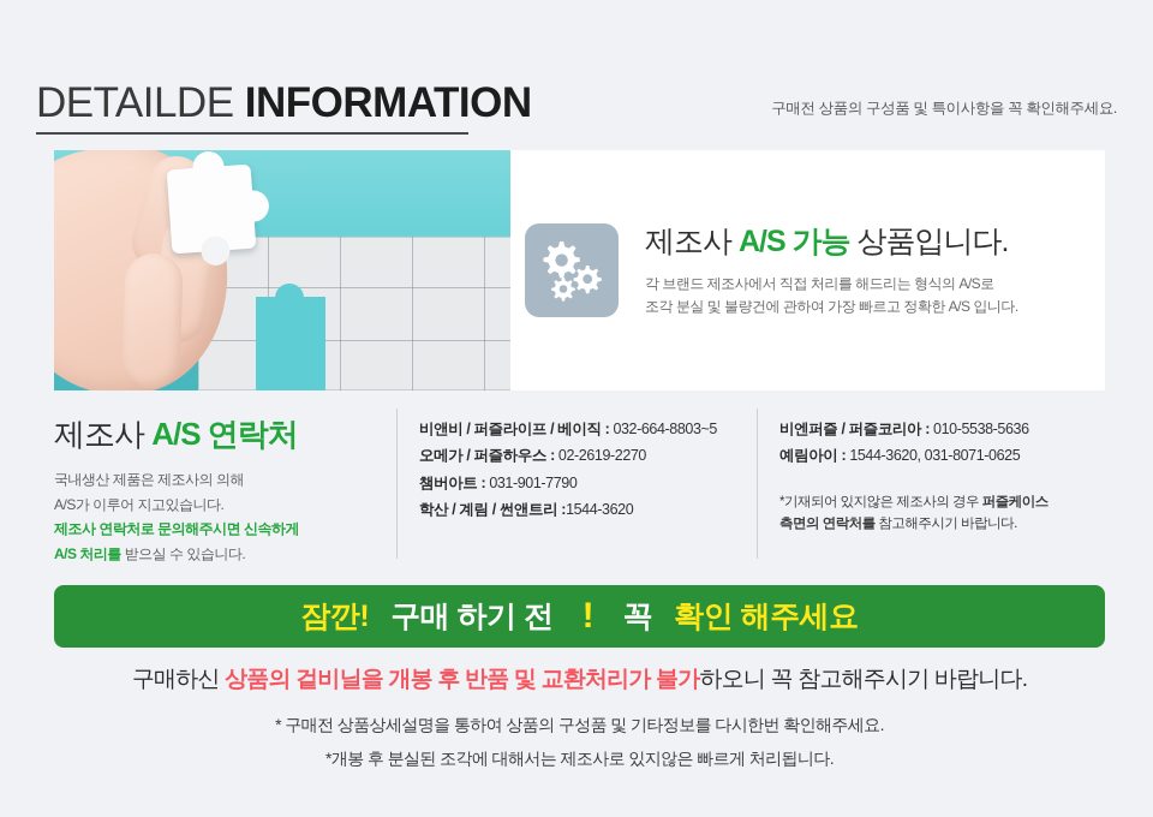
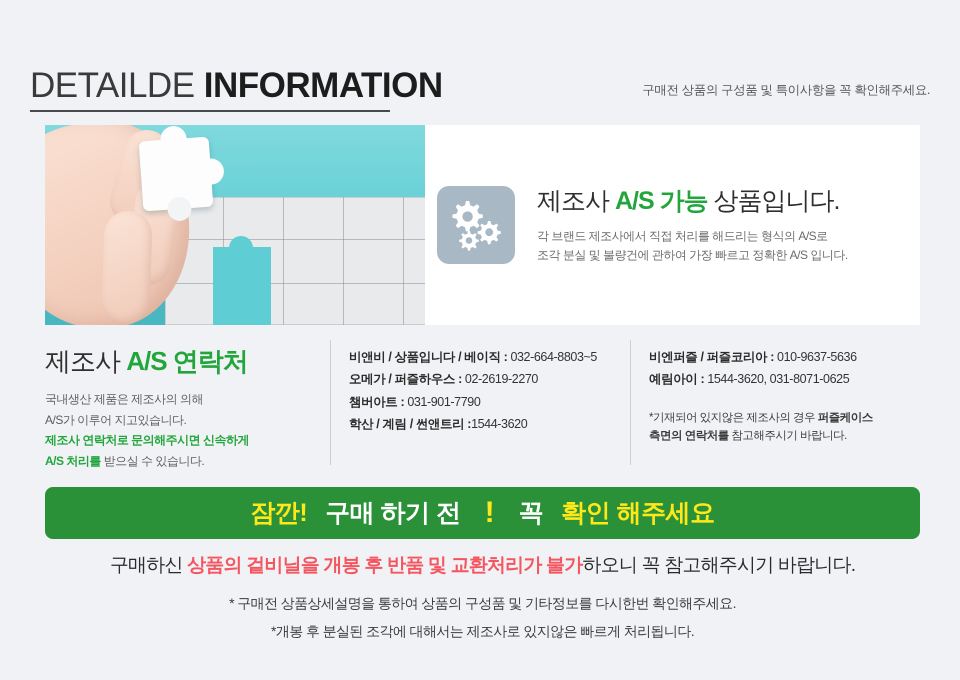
  DETAILDE INFORMATION
  구매전 상품의 구성품 및 특이사항을 꼭 확인해주세요.
  제조사 A/S 가능 상품입니다.
  각 브랜드 제조사에서 직접 처리를 해드리는 형식의 A/S로
  조각 분실 및 불량건에 관하여 가장 빠르고 정확한 A/S 입니다.
  제조사 A/S 연락처
  국내생산 제품은 제조사의 의해
  A/S가 이루어 지고있습니다.
  제조사 연락처로 문의해주시면 신속하게
  A/S 처리를 받으실 수 있습니다.
- 비앤비 / 퍼즐라이프 / 베이직 : 032-664-8803~5
+ 비앤비 / 상품입니다 / 베이직 : 032-664-8803~5
  오메가 / 퍼즐하우스 : 02-2619-2270
  챔버아트 : 031-901-7790
  학산 / 계림 / 썬앤트리 :1544-3620
- 비엔퍼즐 / 퍼즐코리아 : 010-5538-5636
+ 비엔퍼즐 / 퍼즐코리아 : 010-9637-5636
  예림아이 : 1544-3620, 031-8071-0625
  *기재되어 있지않은 제조사의 경우 퍼즐케이스
  측면의 연락처를 참고해주시기 바랍니다.
  잠깐!
  구매 하기 전
  !
  꼭
  확인 해주세요
  구매하신 상품의 겉비닐을 개봉 후 반품 및 교환처리가 불가하오니 꼭 참고해주시기 바랍니다.
  * 구매전 상품상세설명을 통하여 상품의 구성품 및 기타정보를 다시한번 확인해주세요.
  *개봉 후 분실된 조각에 대해서는 제조사로 있지않은 빠르게 처리됩니다.
